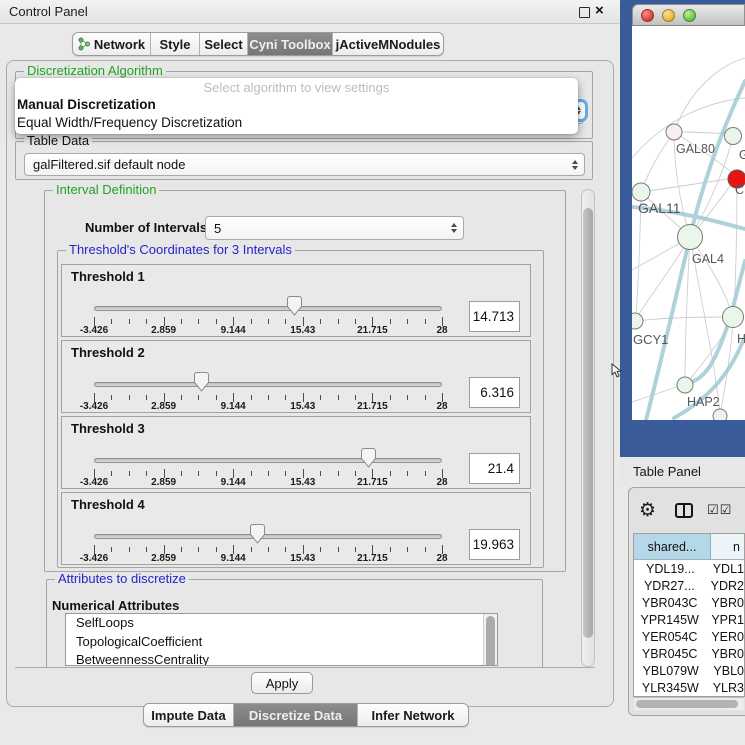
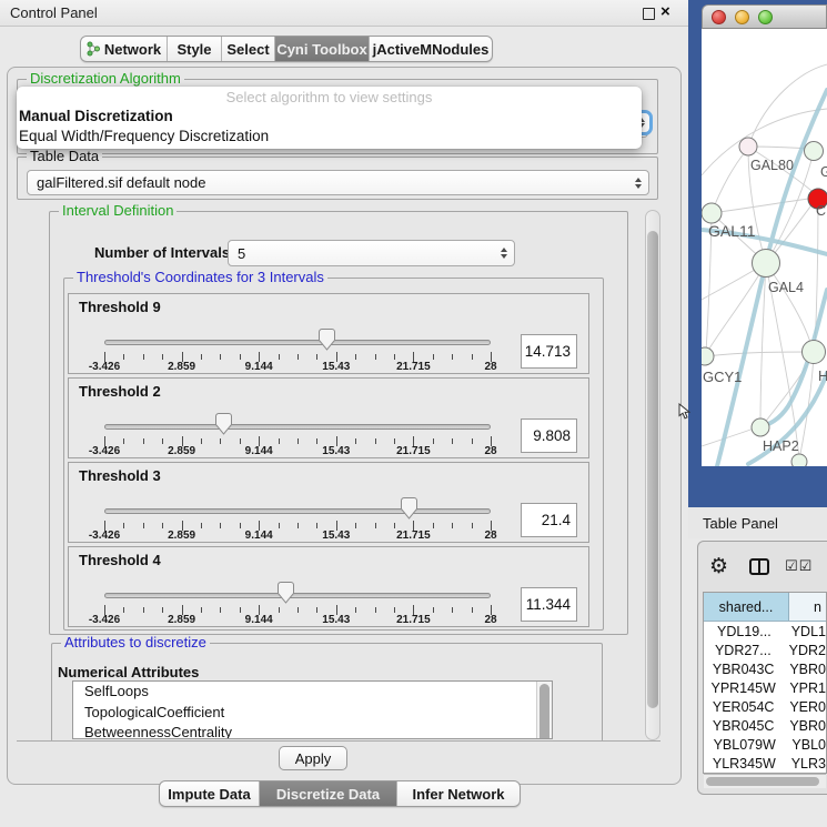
  Control Panel
  ×
  Network
  Style
  Select
  Cyni Toolbox
  jActiveMNodules
  Discretization Algorithm
  Select algorithm to view settings
  Manual Discretization
  Equal Width/Frequency Discretization
  Table Data
  galFiltered.sif default node
  Interval Definition
  Number of Intervals
  5
  Threshold's Coordinates for 3 Intervals
- Threshold 1
+ Threshold 9
  -3.426
  2.859
  9.144
  15.43
  21.715
  28
  14.713
  Threshold 2
  -3.426
  2.859
  9.144
  15.43
  21.715
  28
- 6.316
+ 9.808
  Threshold 3
  -3.426
  2.859
  9.144
  15.43
  21.715
  28
  21.4
  Threshold 4
  -3.426
  2.859
  9.144
  15.43
  21.715
  28
- 19.963
+ 11.344
  Attributes to discretize
  Numerical Attributes
  SelfLoops
  TopologicalCoefficient
  BetweennessCentrality
  Apply
  Impute Data
  Discretize Data
  Infer Network
  GAL80
  C
  GAL11
  GAL4
  GCY1
  H
  HAP2
  Table Panel
  ⚙
  ☑☑
  shared...
  n
  YDL19...
  YDL1
  YDR27...
  YDR2
  YBR043C
  YBR0
  YPR145W
  YPR1
  YER054C
  YER0
  YBR045C
  YBR0
  YBL079W
  YBL0
  YLR345W
  YLR3
